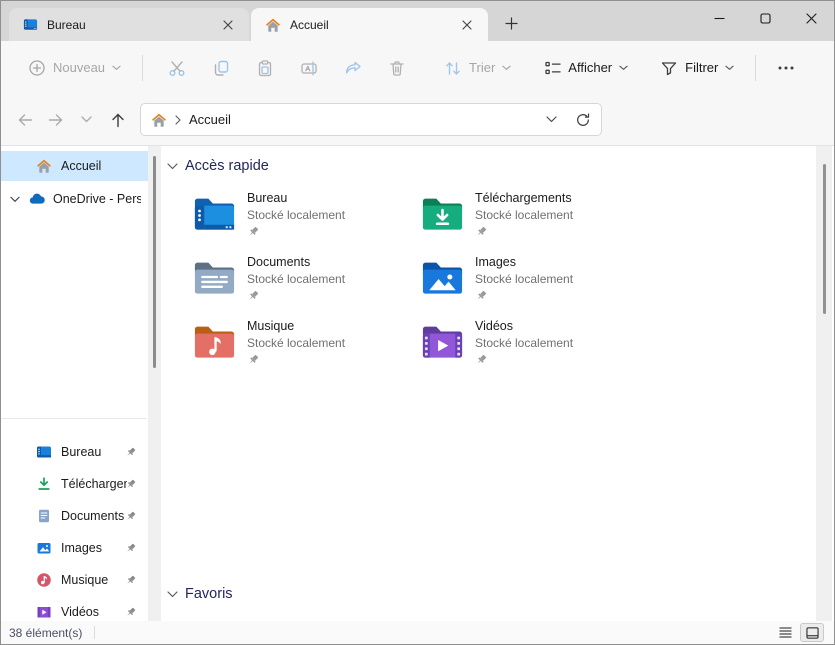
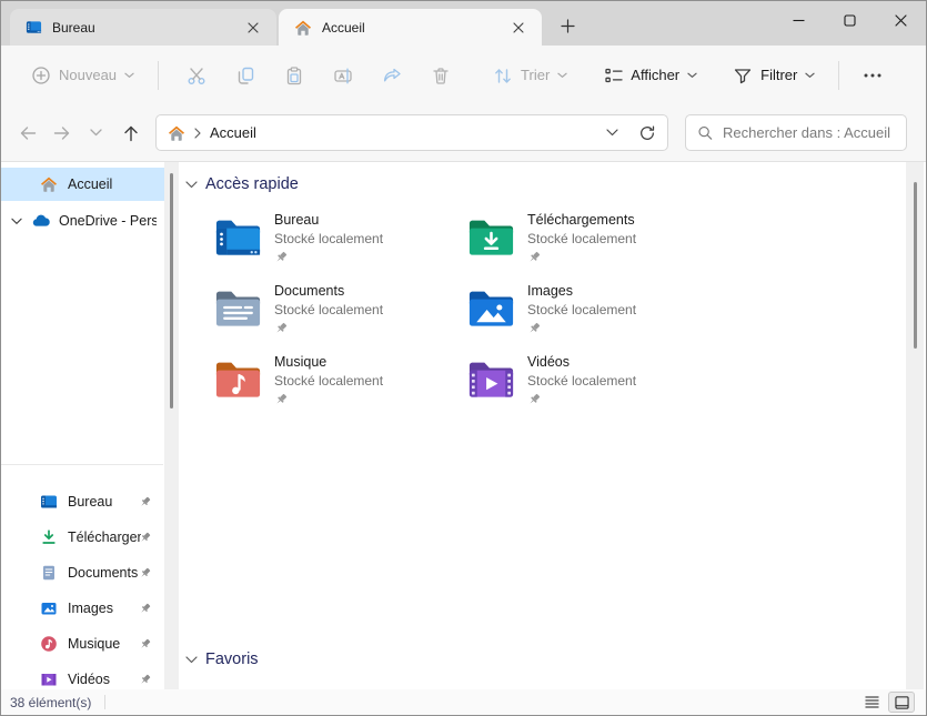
  Bureau
  Accueil
  Nouveau
  Trier
  Afficher
  Filtrer
  Accueil
+ Rechercher dans : Accueil
  Accueil
  OneDrive - Pers
  Bureau
  Télécharge
  Documents
  Images
  Musique
  Vidéos
  Accès rapide
  Bureau
  Stocké localement
  Téléchargements
  Stocké localement
  Documents
  Stocké localement
  Images
  Stocké localement
  Musique
  Stocké localement
  Vidéos
  Stocké localement
  Favoris
  38 élément(s)
